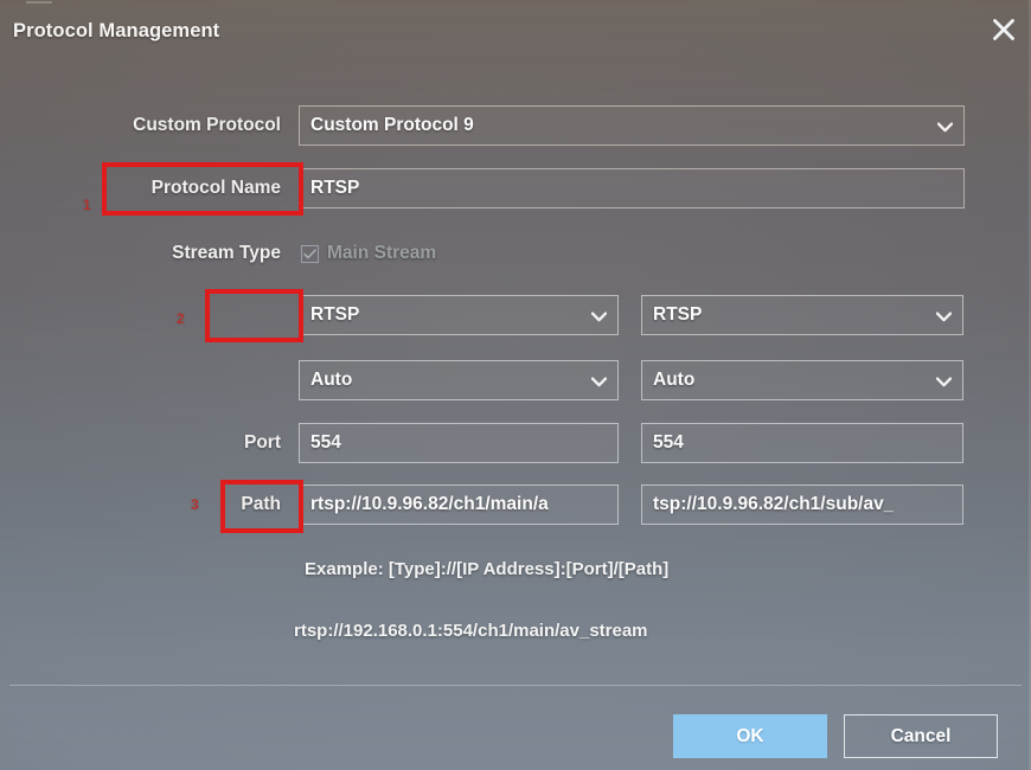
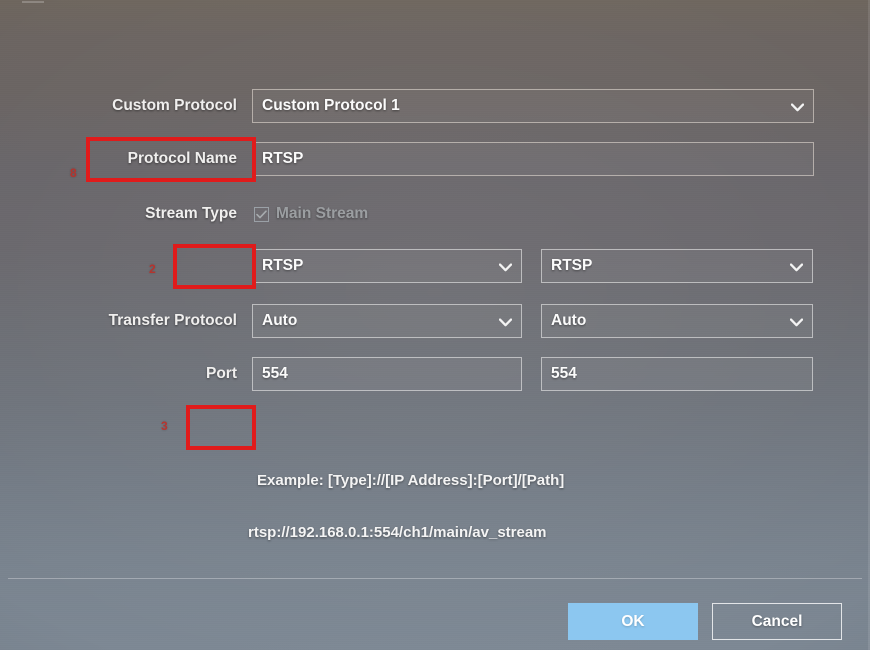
- Protocol Management
  Custom Protocol
- Custom Protocol 9
+ Custom Protocol 1
  Protocol Name
  RTSP
  Stream Type
  Main Stream
  RTSP
  RTSP
+ Transfer Protocol
  Auto
  Auto
  Port
  554
  554
- Path
- rtsp://10.9.96.82/ch1/main/a
- tsp://10.9.96.82/ch1/sub/av_
  Example: [Type]://[IP Address]:[Port]/[Path]
  rtsp://192.168.0.1:554/ch1/main/av_stream
  OK
  Cancel
- 1
+ 8
  2
  3
